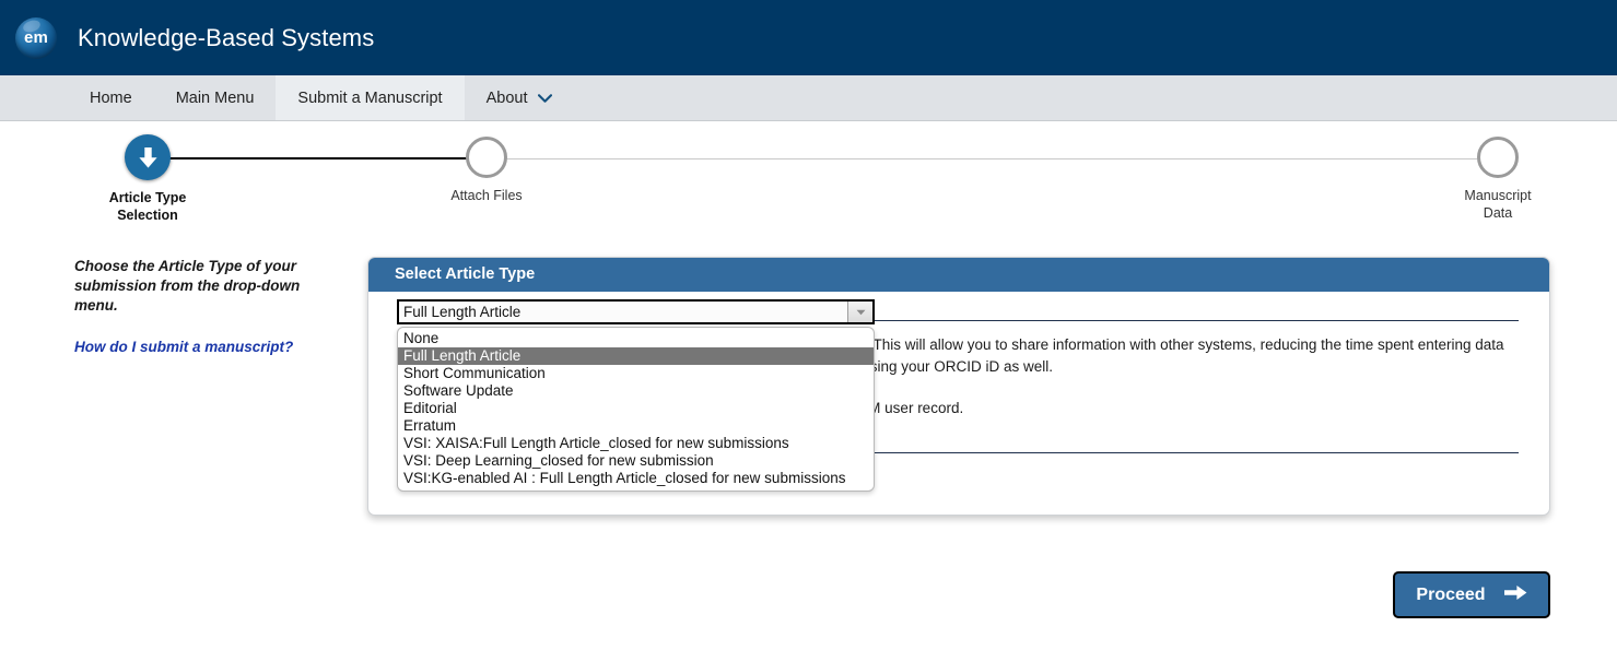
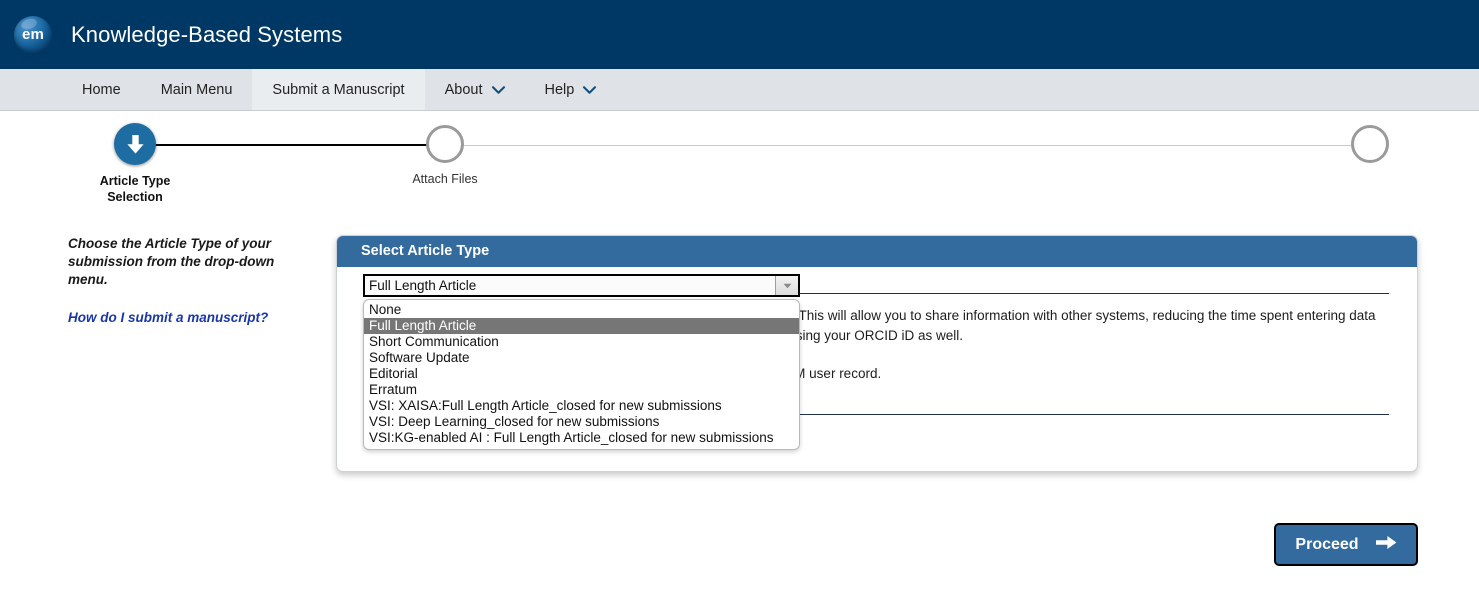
  em
  Knowledge-Based Systems
  Home
  Main Menu
  Submit a Manuscript
  About
+ Help
  Article Type
  Selection
  Attach Files
- Manuscript
- Data
  Choose the Article Type of your submission from the drop-down menu.
  How do I submit a manuscript?
  Select Article Type
  Full Length Article
  None
  Full Length Article
  Short Communication
  Software Update
  Editorial
  Erratum
  VSI: XAISA:Full Length Article_closed for new submissions
- VSI: Deep Learning_closed for new submission
+ VSI: Deep Learning_closed for new submissions
  VSI:KG-enabled AI : Full Length Article_closed for new submissions
  Proceed
